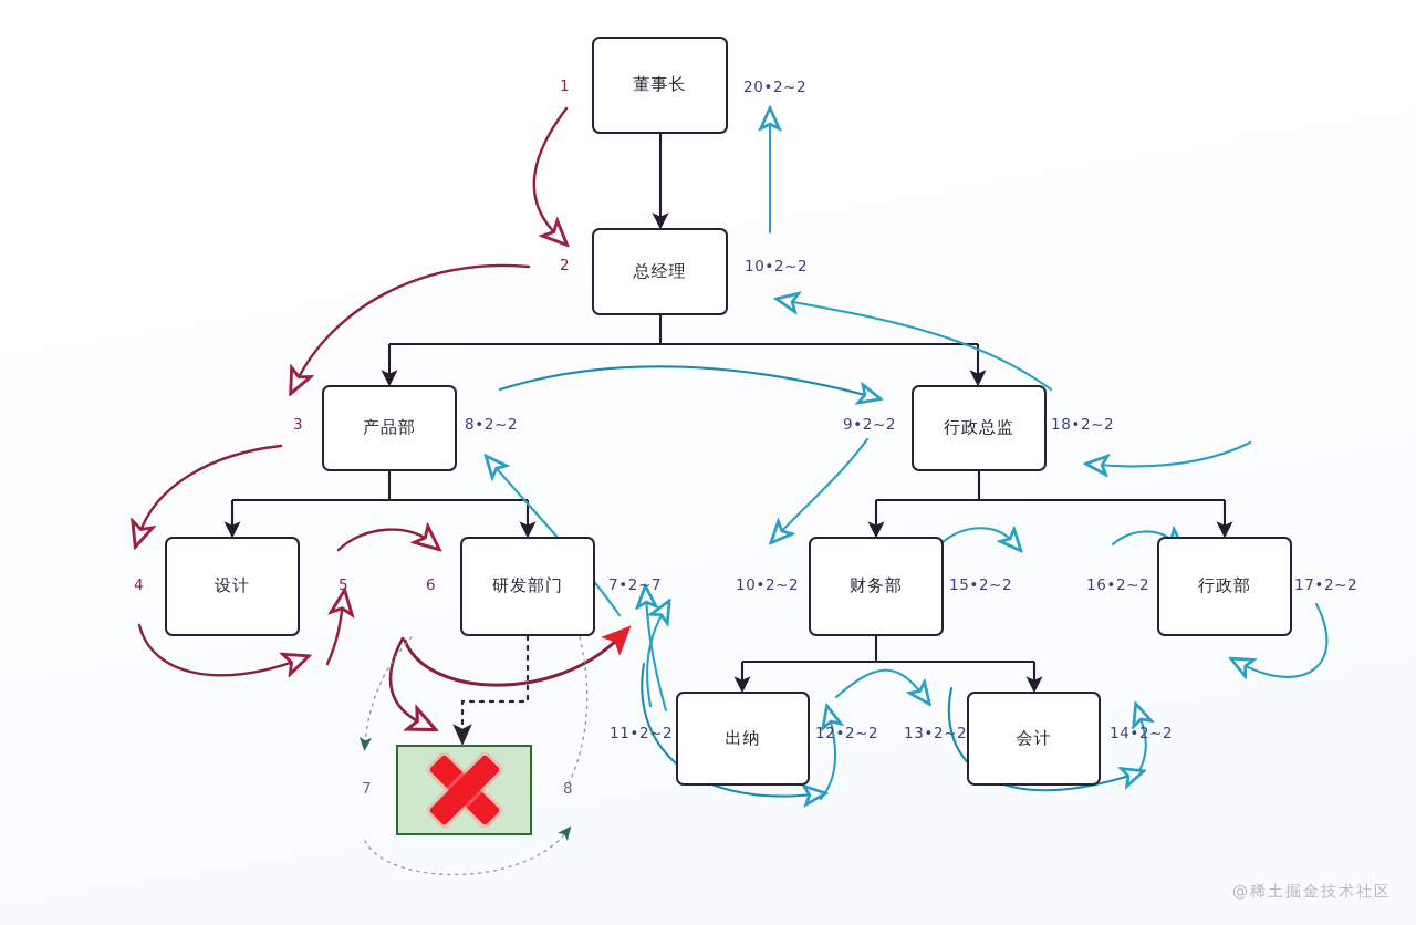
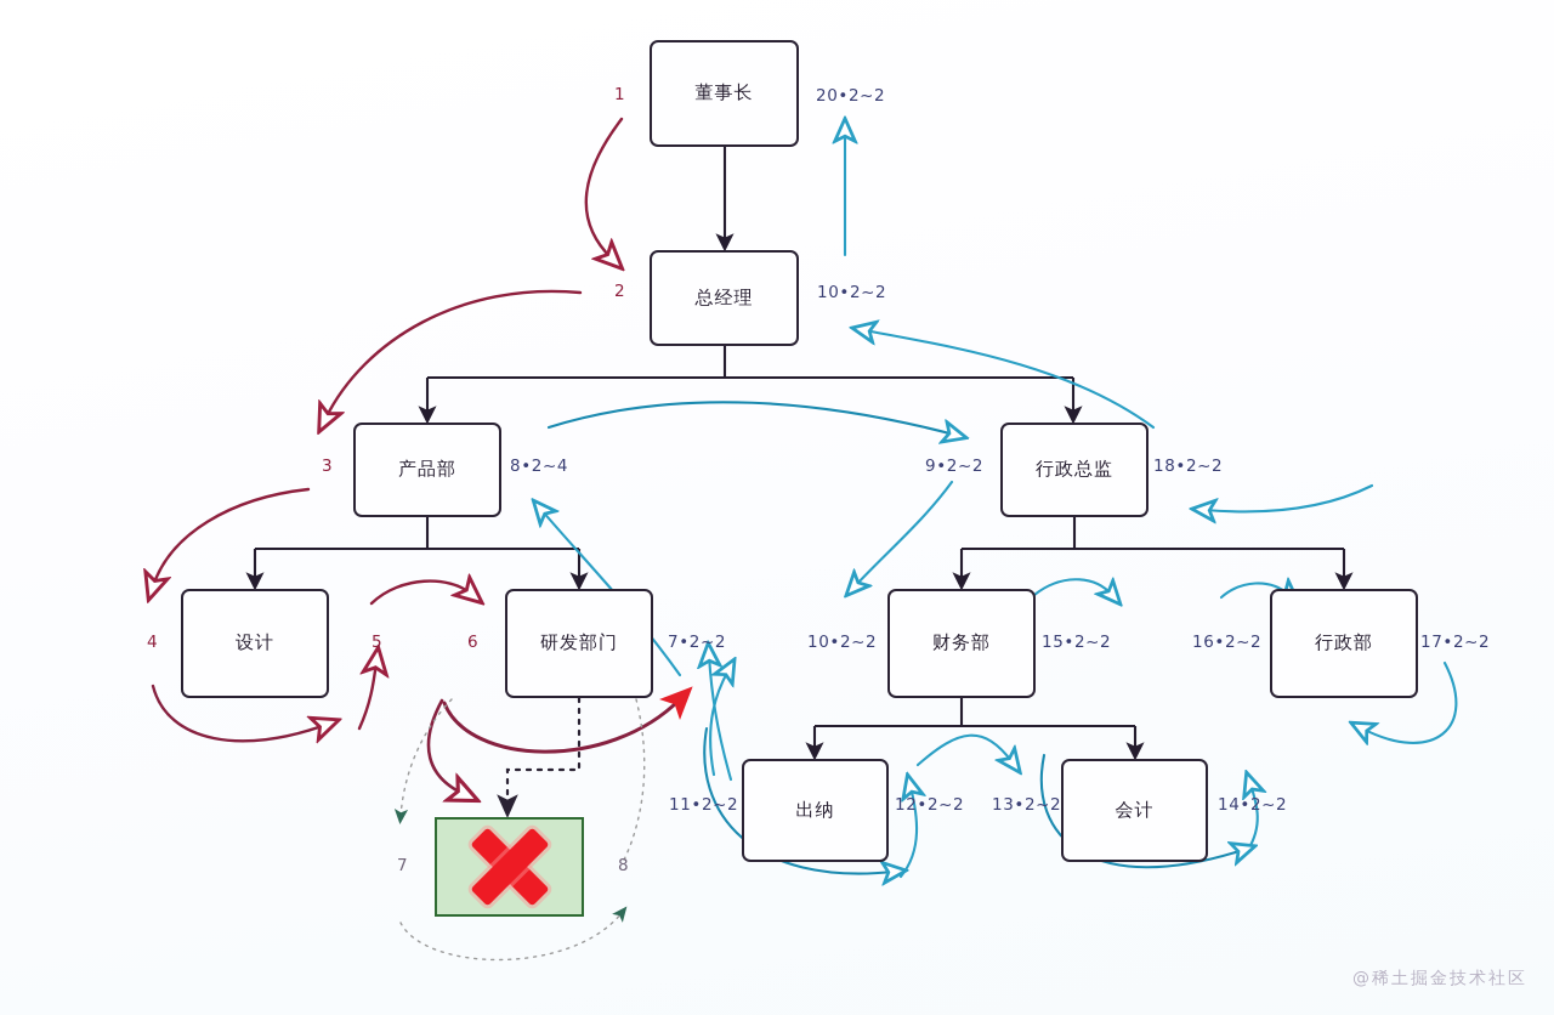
  董事长
  总经理
  产品部
  行政总监
  设计
  研发部门
  财务部
  行政部
  出纳
  会计
  1
  2
  3
  4
  5
  6
  7
  8
  20•2~2
  10•2~2
- 8•2~2
+ 8•2~4
  9•2~2
  18•2~2
- 7•2~7
+ 7•2~2
  10•2~2
  15•2~2
  16•2~2
  17•2~2
  11•2~2
  12•2~2
  13•2~2
  14•2~2
  @稀土掘金技术社区
